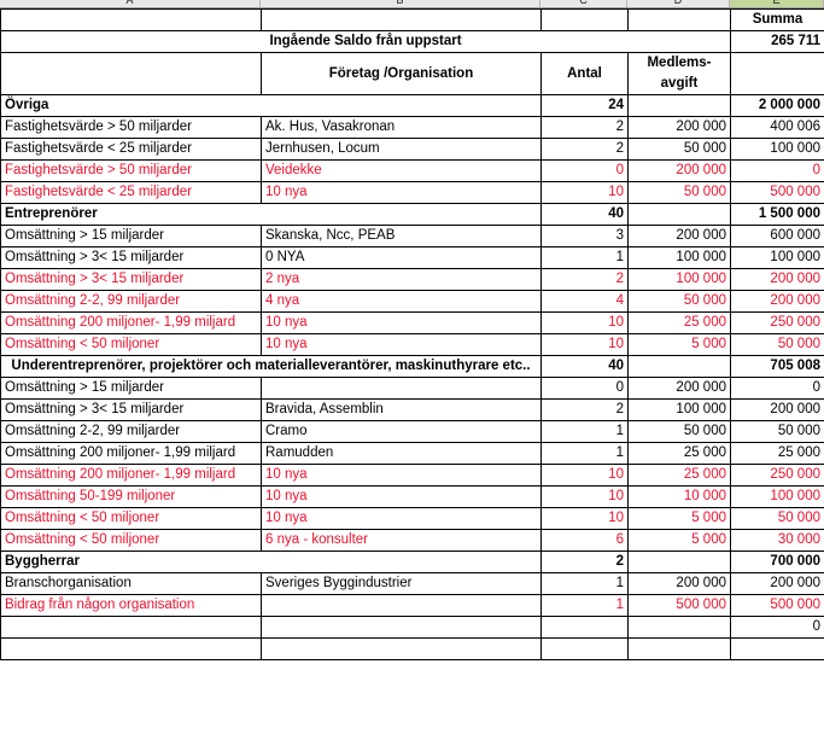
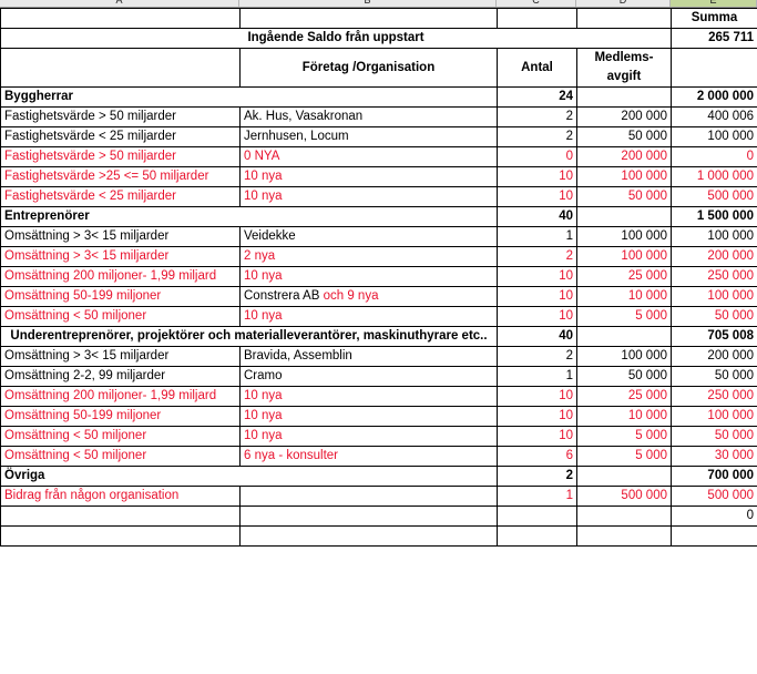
  A
  B
  C
  D
  E
  				Summa
  Ingående Saldo från uppstart	265 711
  	Företag /Organisation	Antal	Medlems-avgift
- Övriga	24		2 000 000
+ Byggherrar	24		2 000 000
  Fastighetsvärde > 50 miljarder	Ak. Hus, Vasakronan	2	200 000	400 006
  Fastighetsvärde < 25 miljarder	Jernhusen, Locum	2	50 000	100 000
- Fastighetsvärde > 50 miljarder	Veidekke	0	200 000	0
+ Fastighetsvärde > 50 miljarder	0 NYA	0	200 000	0
+ Fastighetsvärde >25 <= 50 miljarder	10 nya	10	100 000	1 000 000
  Fastighetsvärde < 25 miljarder	10 nya	10	50 000	500 000
  Entreprenörer	40		1 500 000
- Omsättning > 15 miljarder	Skanska, Ncc, PEAB	3	200 000	600 000
- Omsättning > 3< 15 miljarder	0 NYA	1	100 000	100 000
+ Omsättning > 3< 15 miljarder	Veidekke	1	100 000	100 000
  Omsättning > 3< 15 miljarder	2 nya	2	100 000	200 000
- Omsättning 2-2, 99 miljarder	4 nya	4	50 000	200 000
  Omsättning 200 miljoner- 1,99 miljard	10 nya	10	25 000	250 000
+ Omsättning 50-199 miljoner	Constrera AB och 9 nya	10	10 000	100 000
  Omsättning < 50 miljoner	10 nya	10	5 000	50 000
  Underentreprenörer, projektörer och materialleverantörer, maskinuthyrare etc..	40		705 008
- Omsättning > 15 miljarder		0	200 000	0
  Omsättning > 3< 15 miljarder	Bravida, Assemblin	2	100 000	200 000
  Omsättning 2-2, 99 miljarder	Cramo	1	50 000	50 000
- Omsättning 200 miljoner- 1,99 miljard	Ramudden	1	25 000	25 000
  Omsättning 200 miljoner- 1,99 miljard	10 nya	10	25 000	250 000
  Omsättning 50-199 miljoner	10 nya	10	10 000	100 000
  Omsättning < 50 miljoner	10 nya	10	5 000	50 000
  Omsättning < 50 miljoner	6 nya - konsulter	6	5 000	30 000
- Byggherrar	2		700 000
+ Övriga	2		700 000
- Branschorganisation	Sveriges Byggindustrier	1	200 000	200 000
  Bidrag från någon organisation		1	500 000	500 000
  				0
